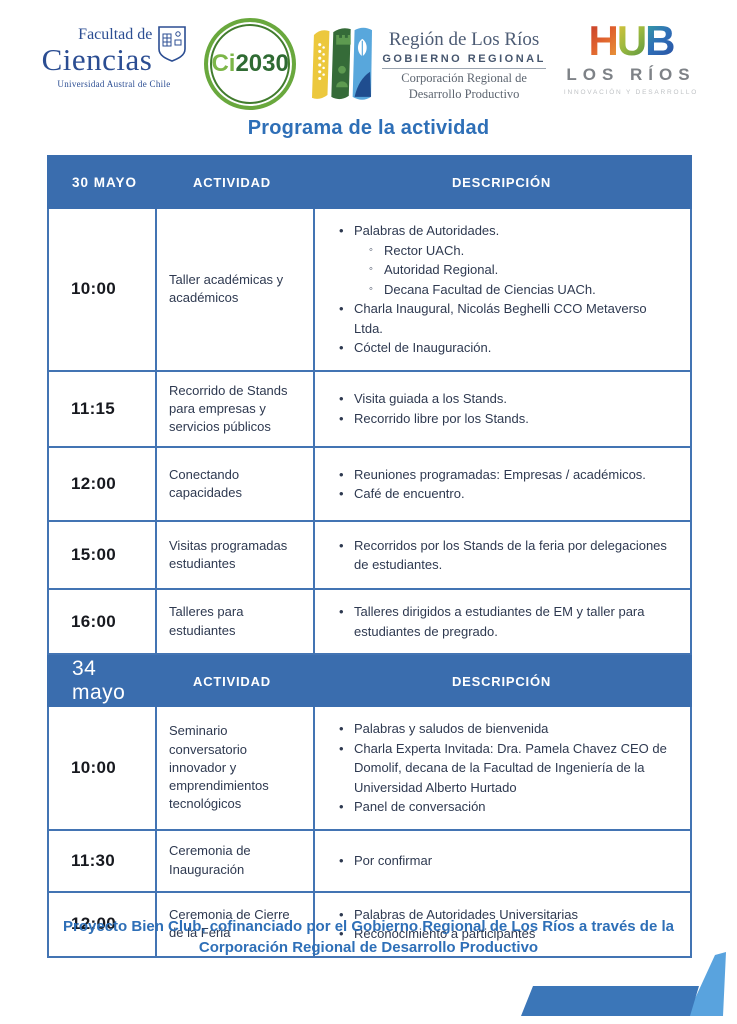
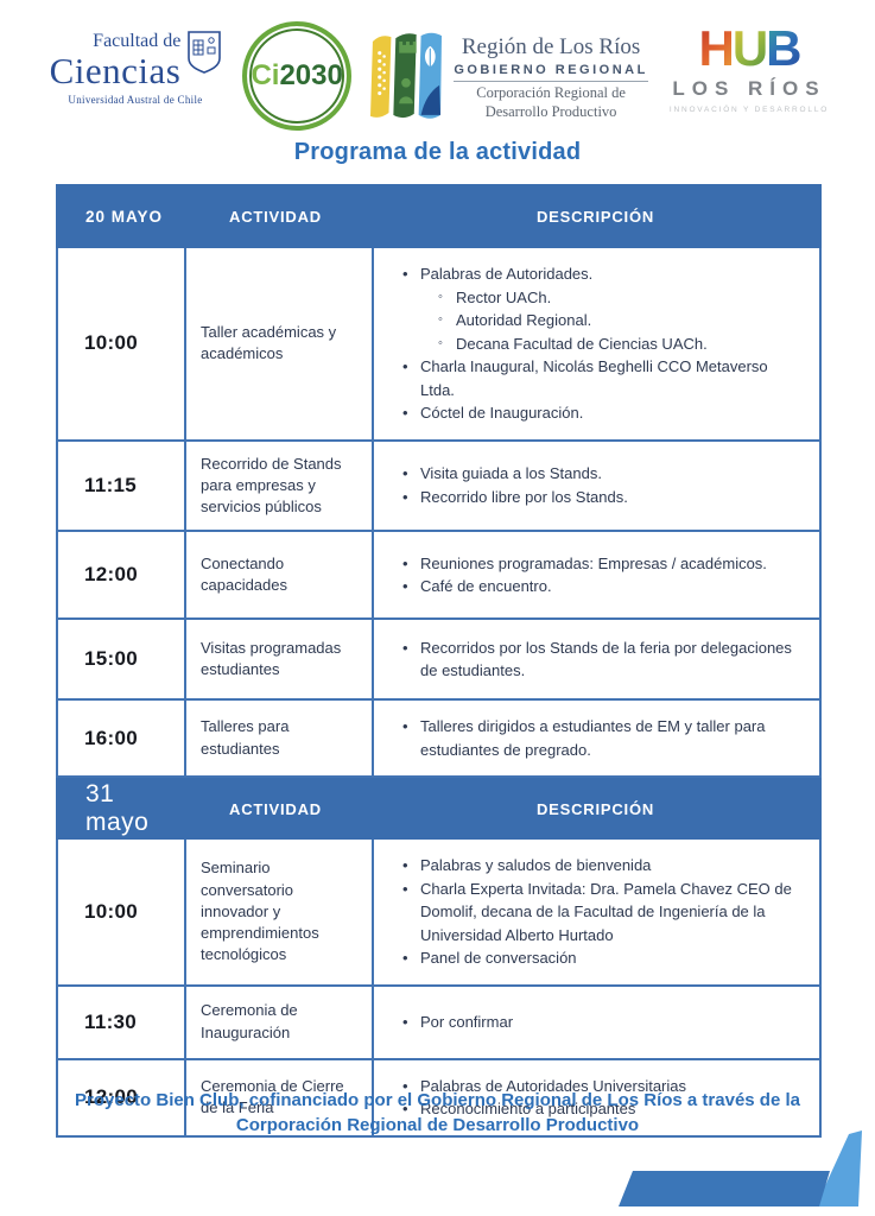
  Facultad de
  Ciencias
  Universidad Austral de Chile
  Ci
  2030
  Región de Los Ríos
  GOBIERNO REGIONAL
  Corporación Regional de
  Desarrollo Productivo
  HUB
  LOS RÍOS
  Programa de la actividad
- 30 MAYO
+ 20 MAYO
  ACTIVIDAD
  DESCRIPCIÓN
  10:00
  Taller académicas y académicos
  Palabras de Autoridades.
  Rector UACh.
  Autoridad Regional.
  Decana Facultad de Ciencias UACh.
  Charla Inaugural, Nicolás Beghelli CCO Metaverso Ltda.
  Cóctel de Inauguración.
  11:15
  Recorrido de Stands para empresas y servicios públicos
  Visita guiada a los Stands.
  Recorrido libre por los Stands.
  12:00
  Conectando capacidades
  Reuniones programadas: Empresas / académicos.
  Café de encuentro.
  15:00
  Visitas programadas estudiantes
  Recorridos por los Stands de la feria por delegaciones de estudiantes.
  16:00
  Talleres para estudiantes
  Talleres dirigidos a estudiantes de EM y taller para estudiantes de pregrado.
- 34 mayo
+ 31 mayo
  ACTIVIDAD
  DESCRIPCIÓN
  10:00
  Seminario conversatorio innovador y emprendimientos tecnológicos
  Palabras y saludos de bienvenida
  Charla Experta Invitada: Dra. Pamela Chavez CEO de Domolif, decana de la Facultad de Ingeniería de la Universidad Alberto Hurtado
  Panel de conversación
  11:30
  Ceremonia de Inauguración
  Por confirmar
  12:00
  Ceremonia de Cierre de la Feria
  Palabras de Autoridades Universitarias
  Reconocimiento a participantes
  Proyecto Bien Club, cofinanciado por el Gobierno Regional de Los Ríos a través de la
  Corporación Regional de Desarrollo Productivo
